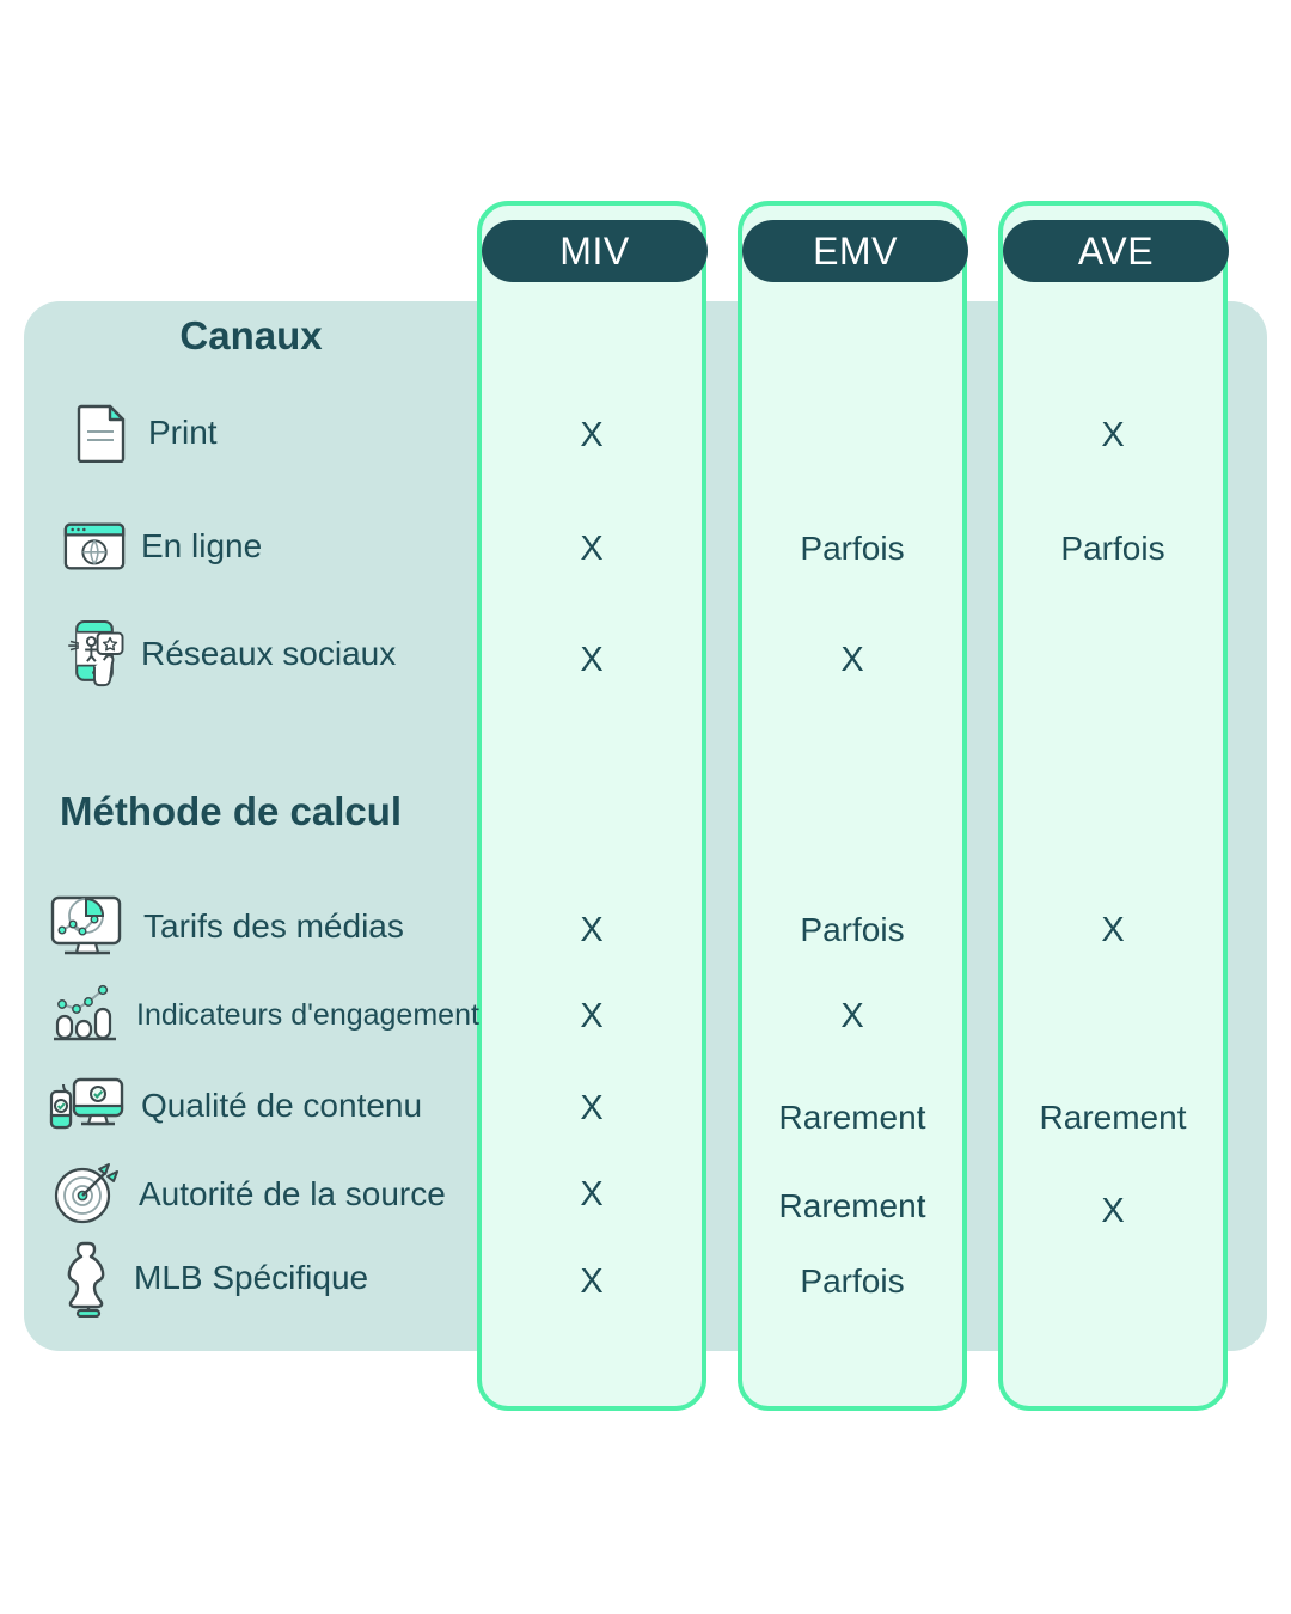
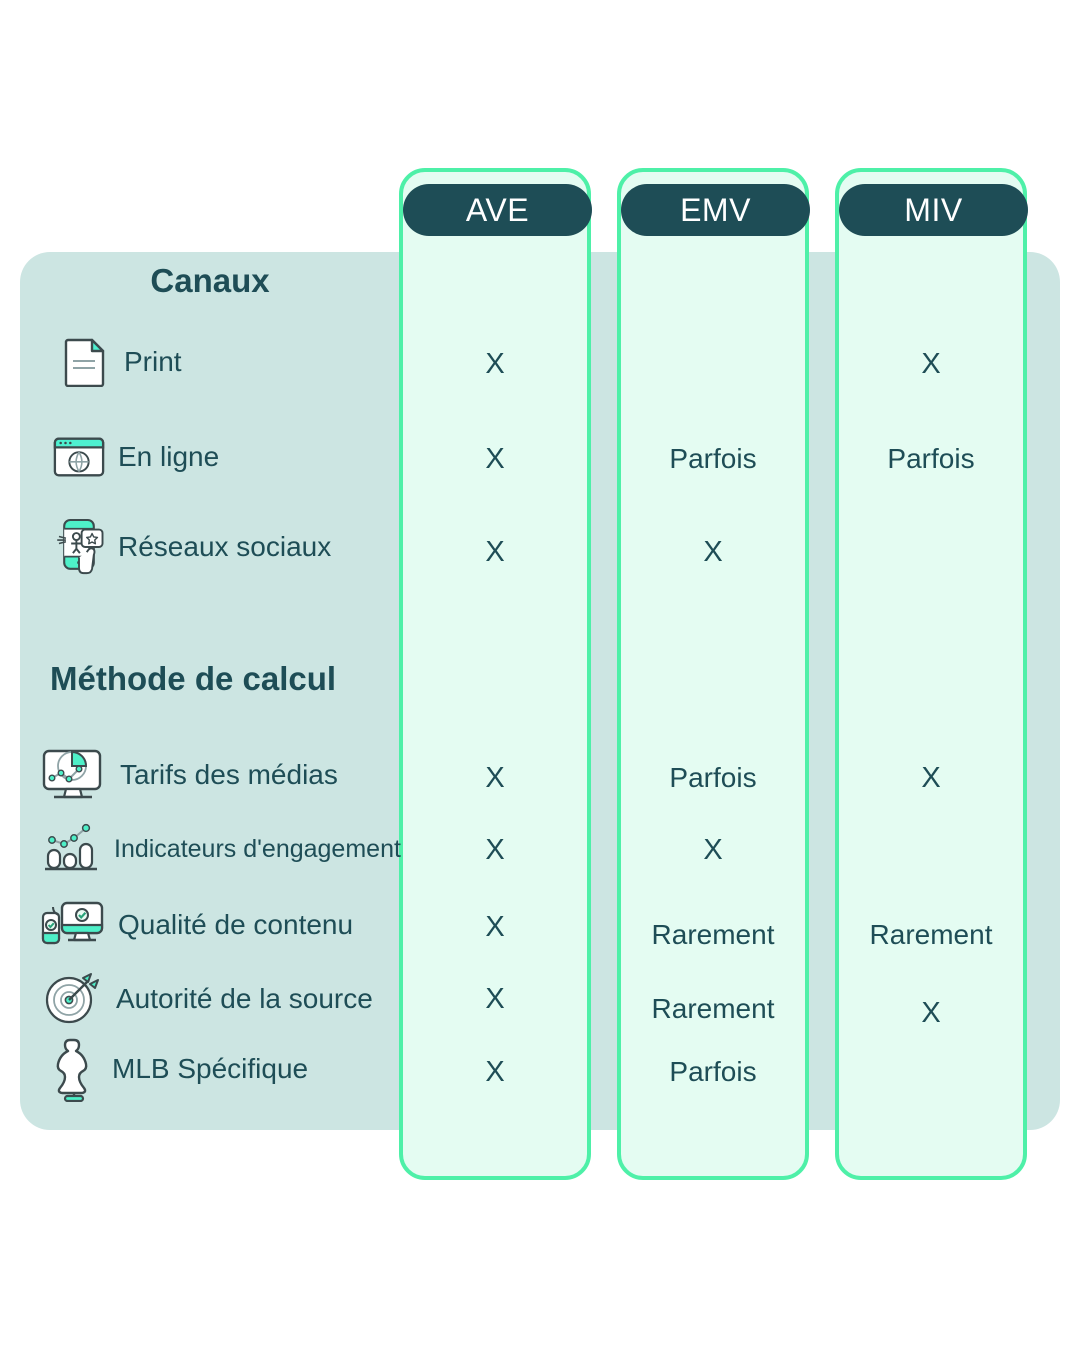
- MIV
+ AVE
  EMV
- AVE
+ MIV
  Canaux
  Méthode de calcul
  Print
  En ligne
  Réseaux sociaux
  Tarifs des médias
  Indicateurs d'engagement
  Qualité de contenu
  Autorité de la source
  MLB Spécifique
  X
  X
  X
  Parfois
  Parfois
  X
  X
  X
  Parfois
  X
  X
  X
  X
  Rarement
  Rarement
  X
  Rarement
  X
  X
  Parfois
